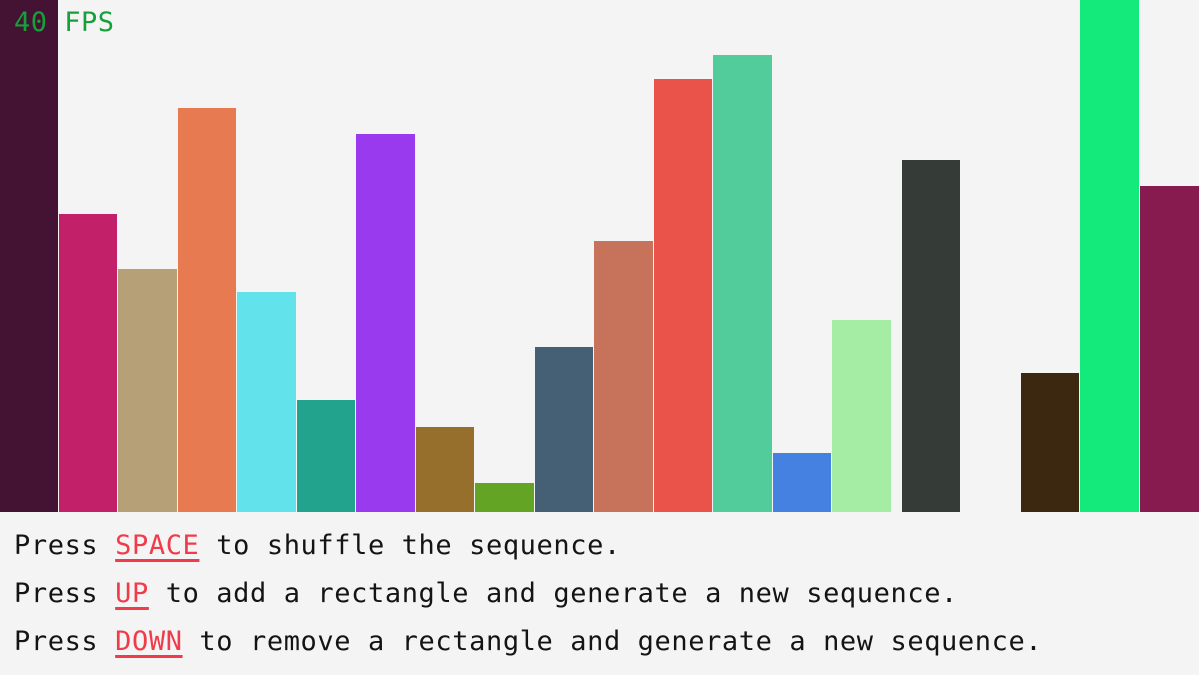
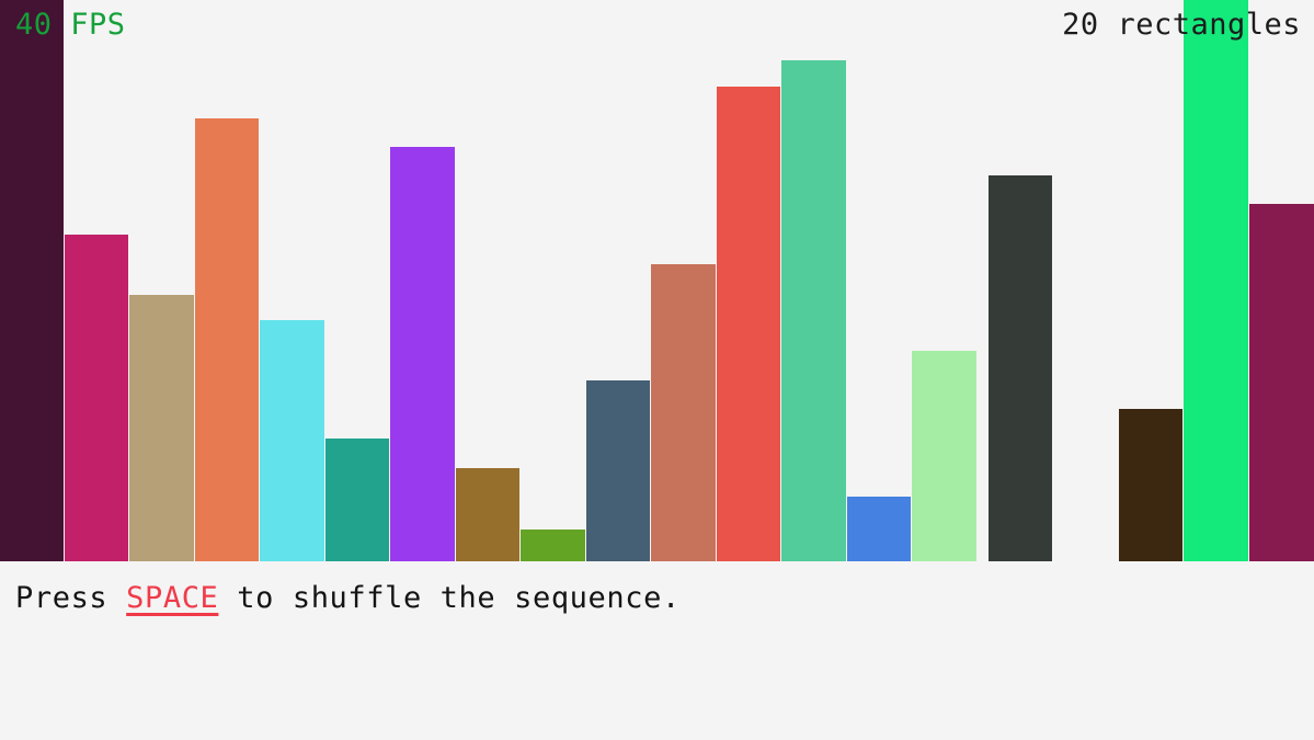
  40 FPS
+ 20 rectangles
  Press SPACE to shuffle the sequence.
- Press UP to add a rectangle and generate a new sequence.
- Press DOWN to remove a rectangle and generate a new sequence.
